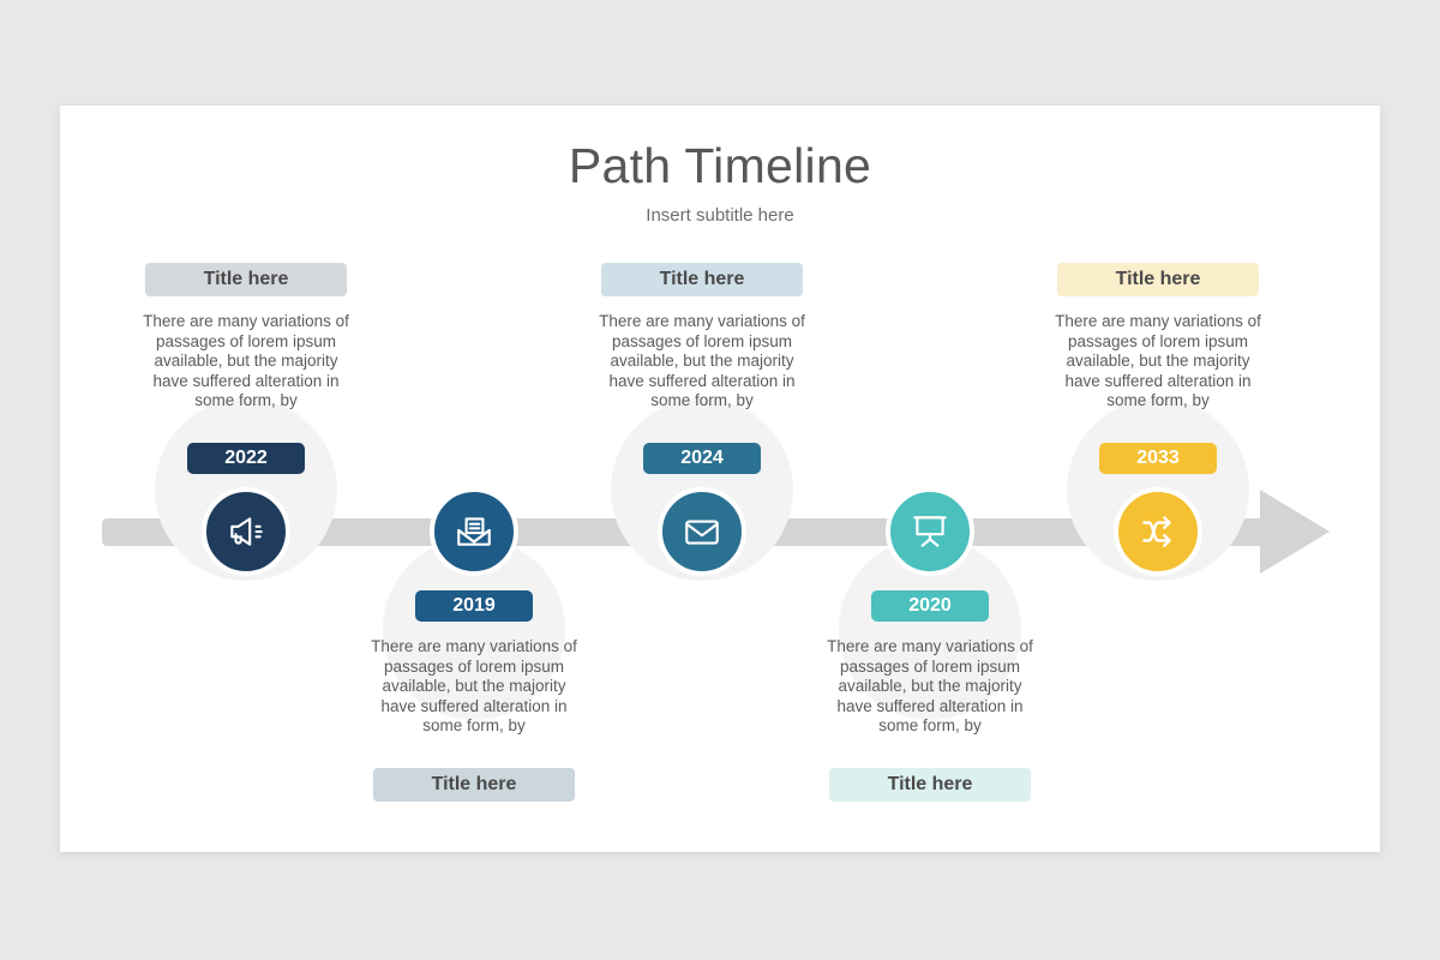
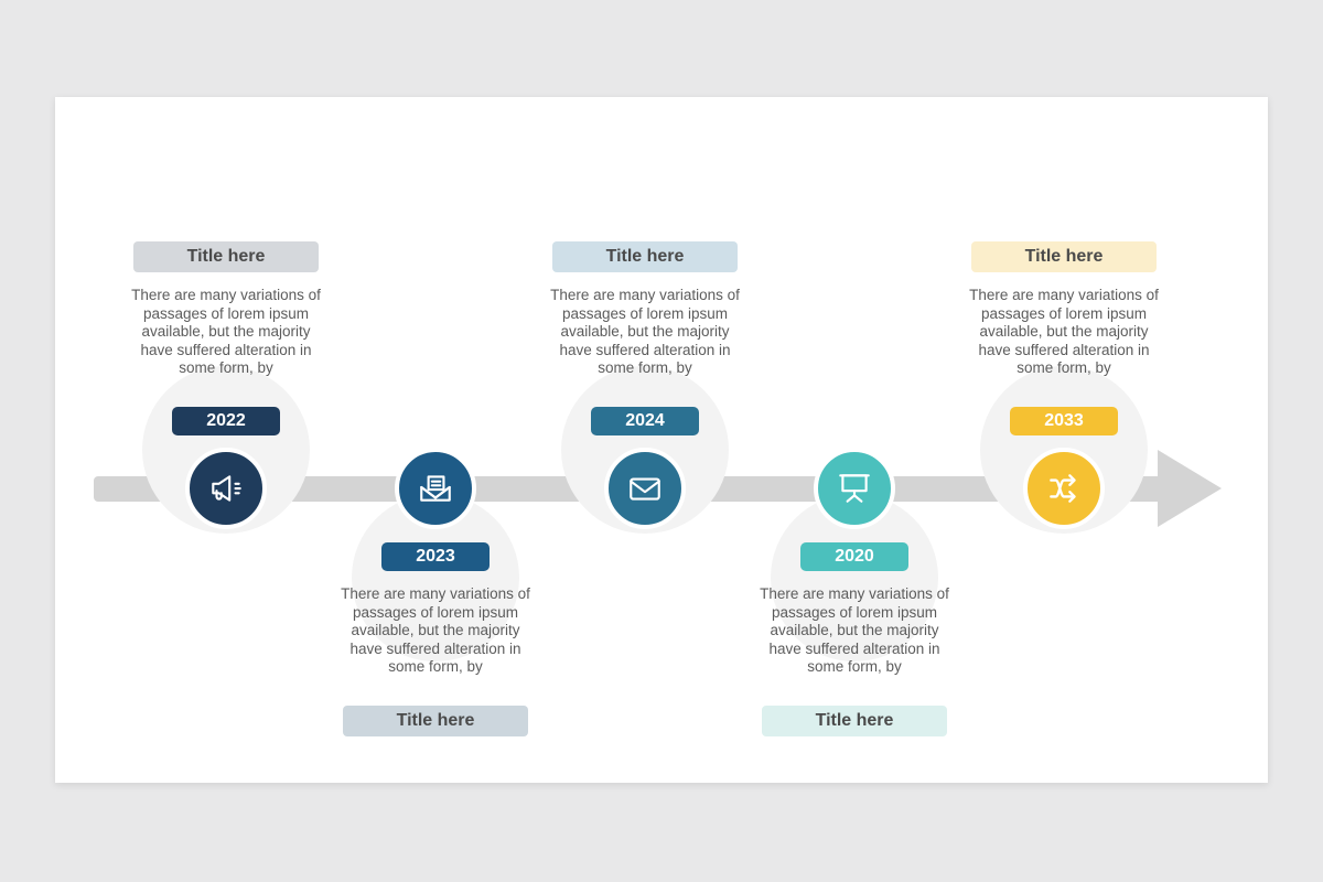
- Path Timeline
- Insert subtitle here
  Title here
  There are many variations of passages of lorem ipsum available, but the majority have suffered alteration in some form, by
  2022
  Title here
  There are many variations of passages of lorem ipsum available, but the majority have suffered alteration in some form, by
- 2019
+ 2023
  Title here
  There are many variations of passages of lorem ipsum available, but the majority have suffered alteration in some form, by
  2024
  Title here
  There are many variations of passages of lorem ipsum available, but the majority have suffered alteration in some form, by
  2020
  Title here
  There are many variations of passages of lorem ipsum available, but the majority have suffered alteration in some form, by
  2033
